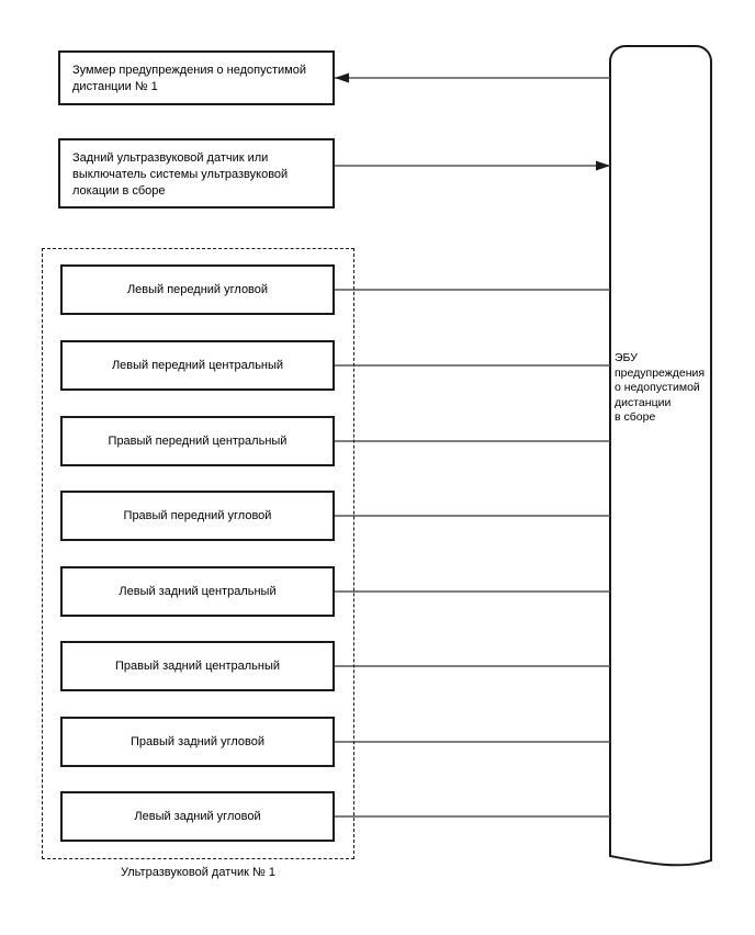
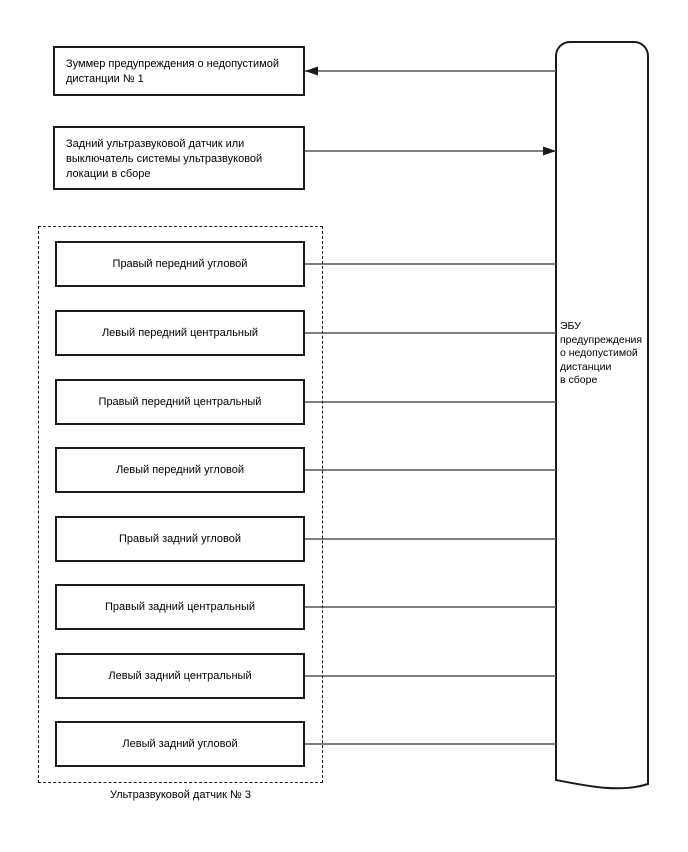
  Зуммер предупреждения о недопустимой
  дистанции № 1
  Задний ультразвуковой датчик или
  выключатель системы ультразвуковой
  локации в сборе
- Ультразвуковой датчик № 1
+ Ультразвуковой датчик № 3
- Левый передний угловой
+ Правый передний угловой
  Левый передний центральный
  Правый передний центральный
- Правый передний угловой
+ Левый передний угловой
- Левый задний центральный
+ Правый задний угловой
  Правый задний центральный
- Правый задний угловой
+ Левый задний центральный
  Левый задний угловой
  ЭБУ
  предупреждения
  о недопустимой
  дистанции
  в сборе
